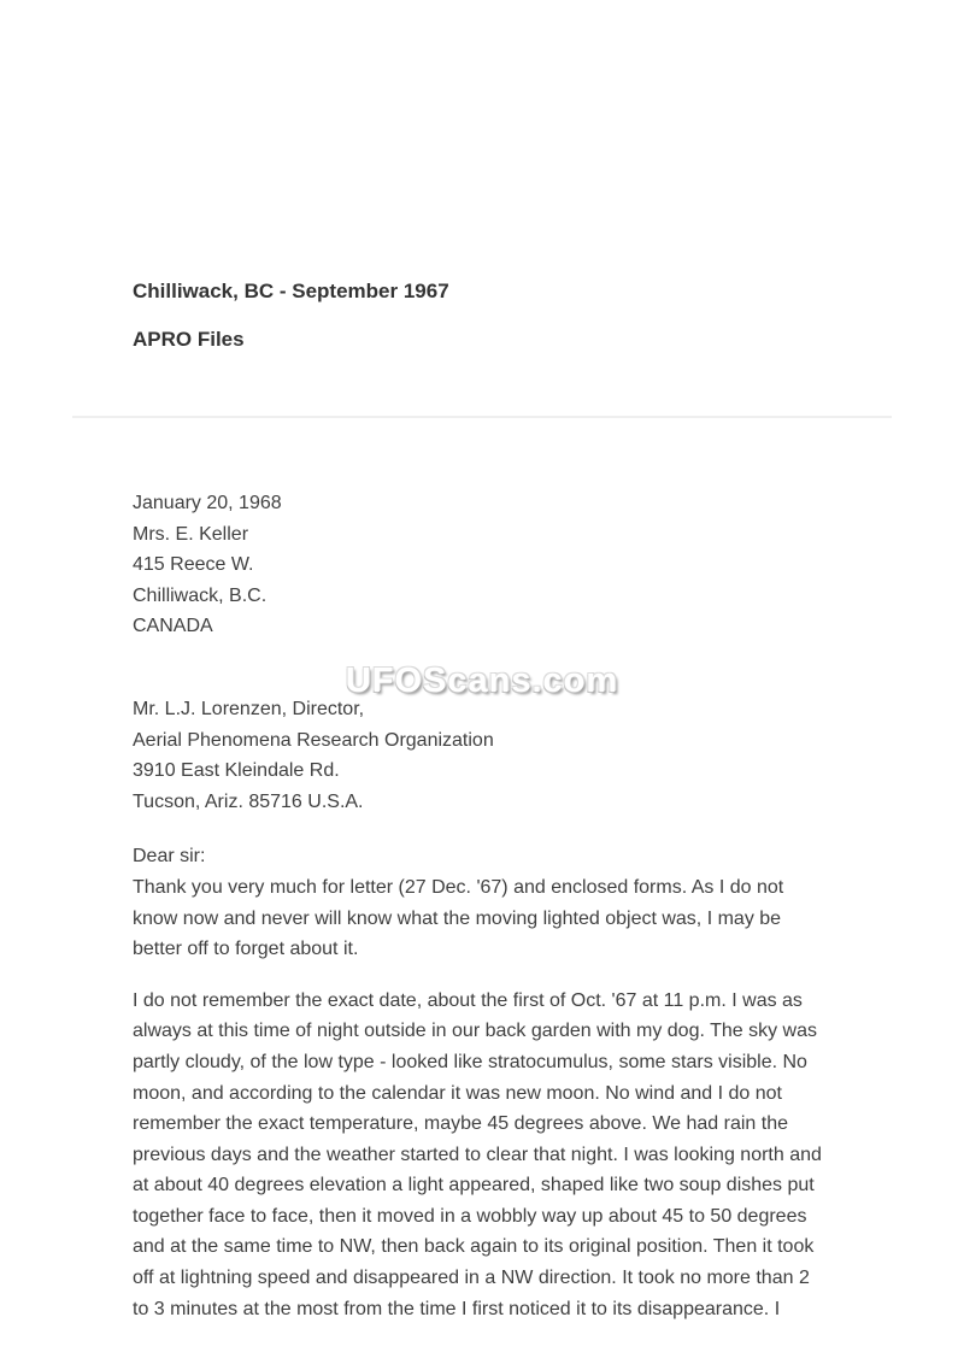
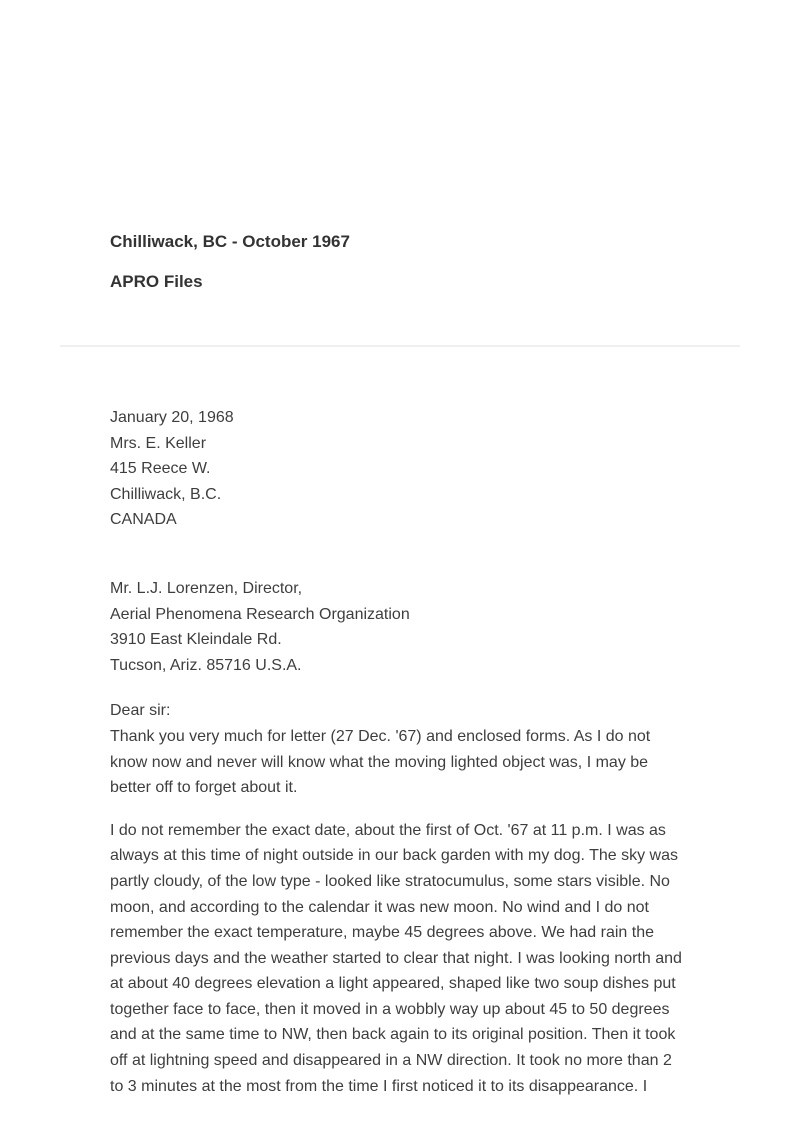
- Chilliwack, BC - September 1967
+ Chilliwack, BC - October 1967
  APRO Files
- UFOScans.com
  January 20, 1968
  Mrs. E. Keller
  415 Reece W.
  Chilliwack, B.C.
  CANADA
  Mr. L.J. Lorenzen, Director,
  Aerial Phenomena Research Organization
  3910 East Kleindale Rd.
  Tucson, Ariz. 85716 U.S.A.
  Dear sir:
  Thank you very much for letter (27 Dec. '67) and enclosed forms. As I do not
  know now and never will know what the moving lighted object was, I may be
  better off to forget about it.
  I do not remember the exact date, about the first of Oct. '67 at 11 p.m. I was as
  always at this time of night outside in our back garden with my dog. The sky was
  partly cloudy, of the low type - looked like stratocumulus, some stars visible. No
  moon, and according to the calendar it was new moon. No wind and I do not
  remember the exact temperature, maybe 45 degrees above. We had rain the
  previous days and the weather started to clear that night. I was looking north and
  at about 40 degrees elevation a light appeared, shaped like two soup dishes put
  together face to face, then it moved in a wobbly way up about 45 to 50 degrees
  and at the same time to NW, then back again to its original position. Then it took
  off at lightning speed and disappeared in a NW direction. It took no more than 2
  to 3 minutes at the most from the time I first noticed it to its disappearance. I
